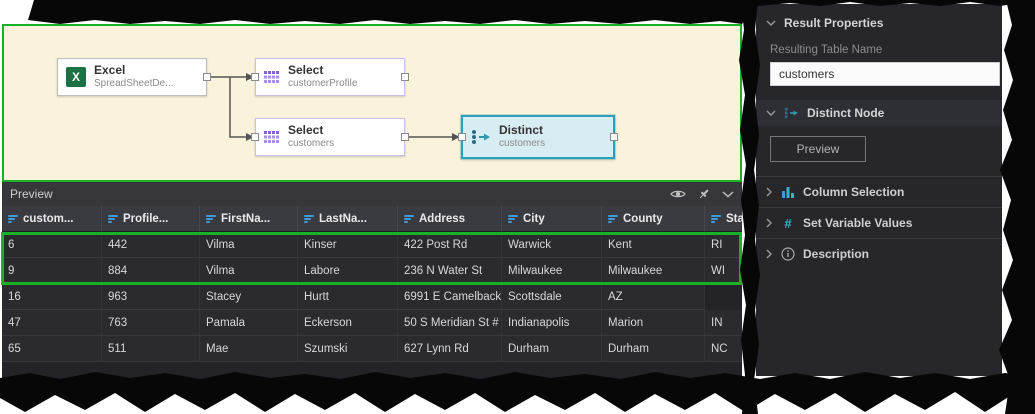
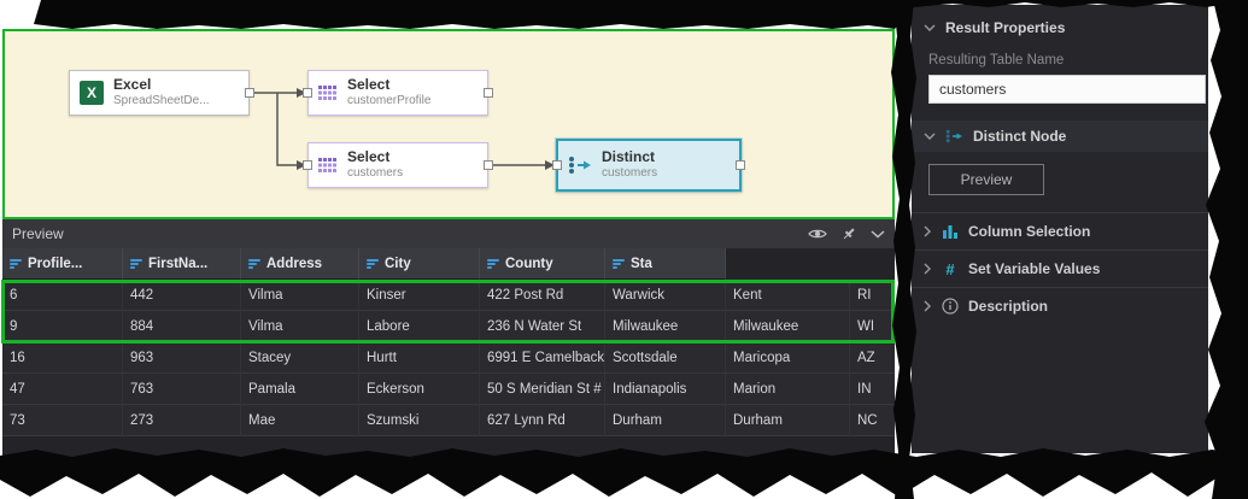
  X
  Excel
  SpreadSheetDe...
  Select
  customerProfile
  Select
  customers
  Distinct
  customers
  Preview
- custom...
  Profile...
  FirstNa...
- LastNa...
  Address
  City
  County
  Sta
  6
  442
  Vilma
  Kinser
  422 Post Rd
  Warwick
  Kent
  RI
  9
  884
  Vilma
  Labore
  236 N Water St
  Milwaukee
  Milwaukee
  WI
  16
  963
  Stacey
  Hurtt
  6991 E Camelback
  Scottsdale
+ Maricopa
  AZ
  47
  763
  Pamala
  Eckerson
  50 S Meridian St #
  Indianapolis
  Marion
  IN
- 65
+ 73
- 511
+ 273
  Mae
  Szumski
  627 Lynn Rd
  Durham
  Durham
  NC
  Result Properties
  Resulting Table Name
  customers
  Distinct Node
  Preview
  Column Selection
  #
  Set Variable Values
  Description
